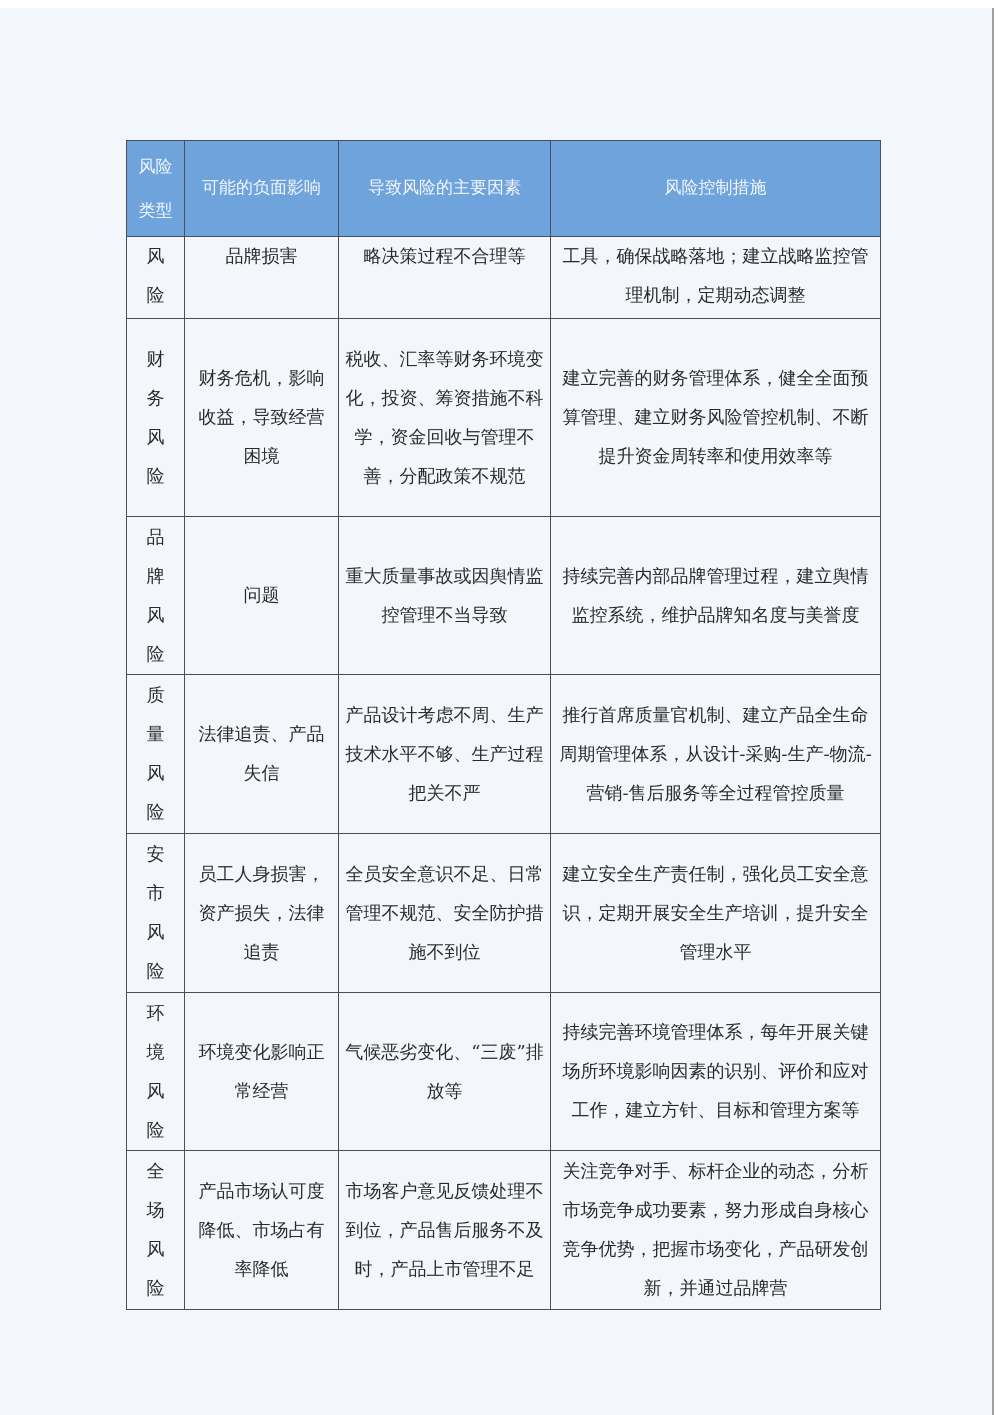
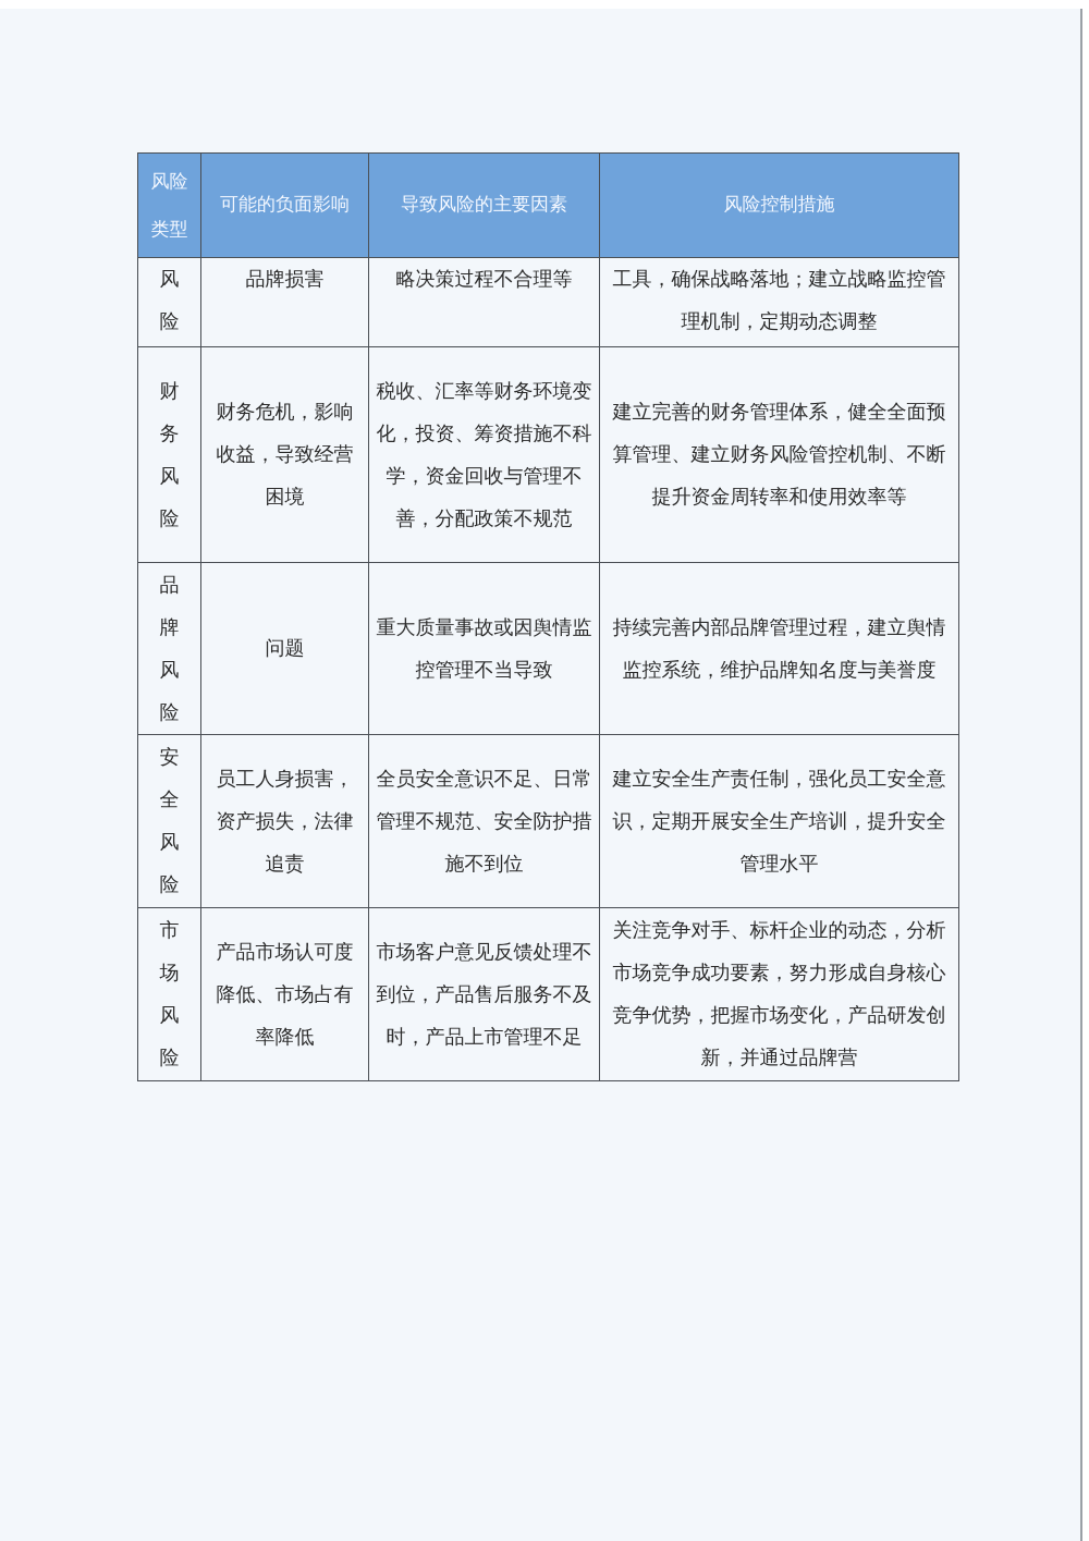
  风险 类型	可能的负面影响	导致风险的主要因素	风险控制措施
  风 险	品牌损害	略决策过程不合理等	工具，确保战略落地；建立战略监控管理机制，定期动态调整
  财 务 风 险	财务危机，影响收益，导致经营困境	税收、汇率等财务环境变化，投资、筹资措施不科学，资金回收与管理不善，分配政策不规范	建立完善的财务管理体系，健全全面预算管理、建立财务风险管控机制、不断提升资金周转率和使用效率等
  品 牌 风 险	问题	重大质量事故或因舆情监控管理不当导致	持续完善内部品牌管理过程，建立舆情监控系统，维护品牌知名度与美誉度
- 质 量 风 险	法律追责、产品失信	产品设计考虑不周、生产技术水平不够、生产过程把关不严	推行首席质量官机制、建立产品全生命周期管理体系，从设计-采购-生产-物流-营销-售后服务等全过程管控质量
- 安 市 风 险	员工人身损害，资产损失，法律追责	全员安全意识不足、日常管理不规范、安全防护措施不到位	建立安全生产责任制，强化员工安全意识，定期开展安全生产培训，提升安全管理水平
+ 安 全 风 险	员工人身损害，资产损失，法律追责	全员安全意识不足、日常管理不规范、安全防护措施不到位	建立安全生产责任制，强化员工安全意识，定期开展安全生产培训，提升安全管理水平
- 环 境 风 险	环境变化影响正常经营	气候恶劣变化、“三废”排放等	持续完善环境管理体系，每年开展关键场所环境影响因素的识别、评价和应对工作，建立方针、目标和管理方案等
- 全 场 风 险	产品市场认可度降低、市场占有率降低	市场客户意见反馈处理不到位，产品售后服务不及时，产品上市管理不足	关注竞争对手、标杆企业的动态，分析市场竞争成功要素，努力形成自身核心竞争优势，把握市场变化，产品研发创新，并通过品牌营
+ 市 场 风 险	产品市场认可度降低、市场占有率降低	市场客户意见反馈处理不到位，产品售后服务不及时，产品上市管理不足	关注竞争对手、标杆企业的动态，分析市场竞争成功要素，努力形成自身核心竞争优势，把握市场变化，产品研发创新，并通过品牌营
